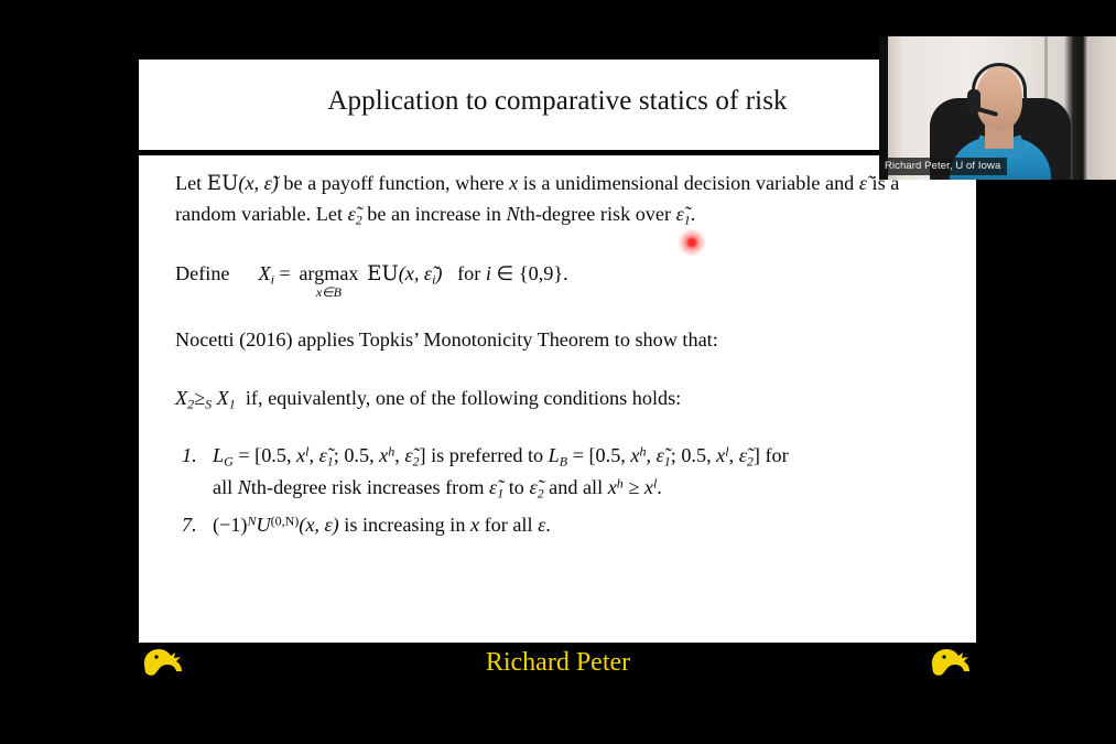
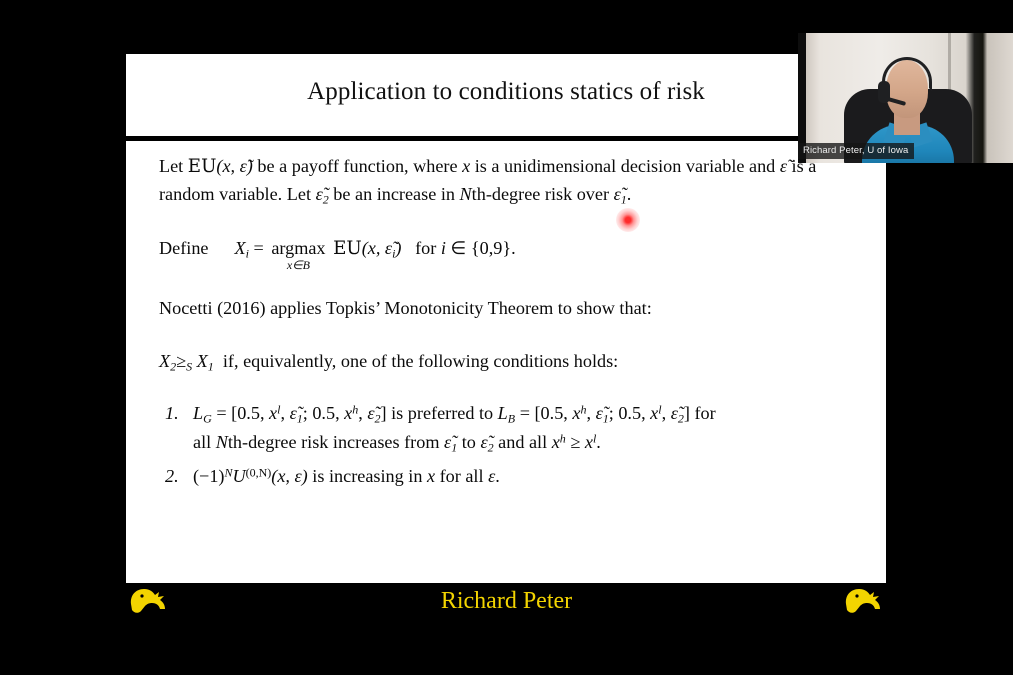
- Application to comparative statics of risk
+ Application to conditions statics of risk
  Let EU(x, ε̃) be a payoff function, where x is a unidimensional decision variable and ε̃ is a random variable. Let ε̃2 be an increase in Nth-degree risk over ε̃1.
  Define
  Xi =
  argmax
  x∈B
  EU(x, ε̃i) for i ∈ {0,9}.
  Nocetti (2016) applies Topkis’ Monotonicity Theorem to show that:
  X2≥S X1 if, equivalently, one of the following conditions holds:
  1.
  LG = [0.5, xl, ε̃1; 0.5, xh, ε̃2] is preferred to LB = [0.5, xh, ε̃1; 0.5, xl, ε̃2] for
  all Nth-degree risk increases from ε̃1 to ε̃2 and all xh ≥ xl.
- 7.
+ 2.
  (−1)NU(0,N)(x, ε) is increasing in x for all ε.
  Richard Peter
  Richard Peter, U of Iowa
